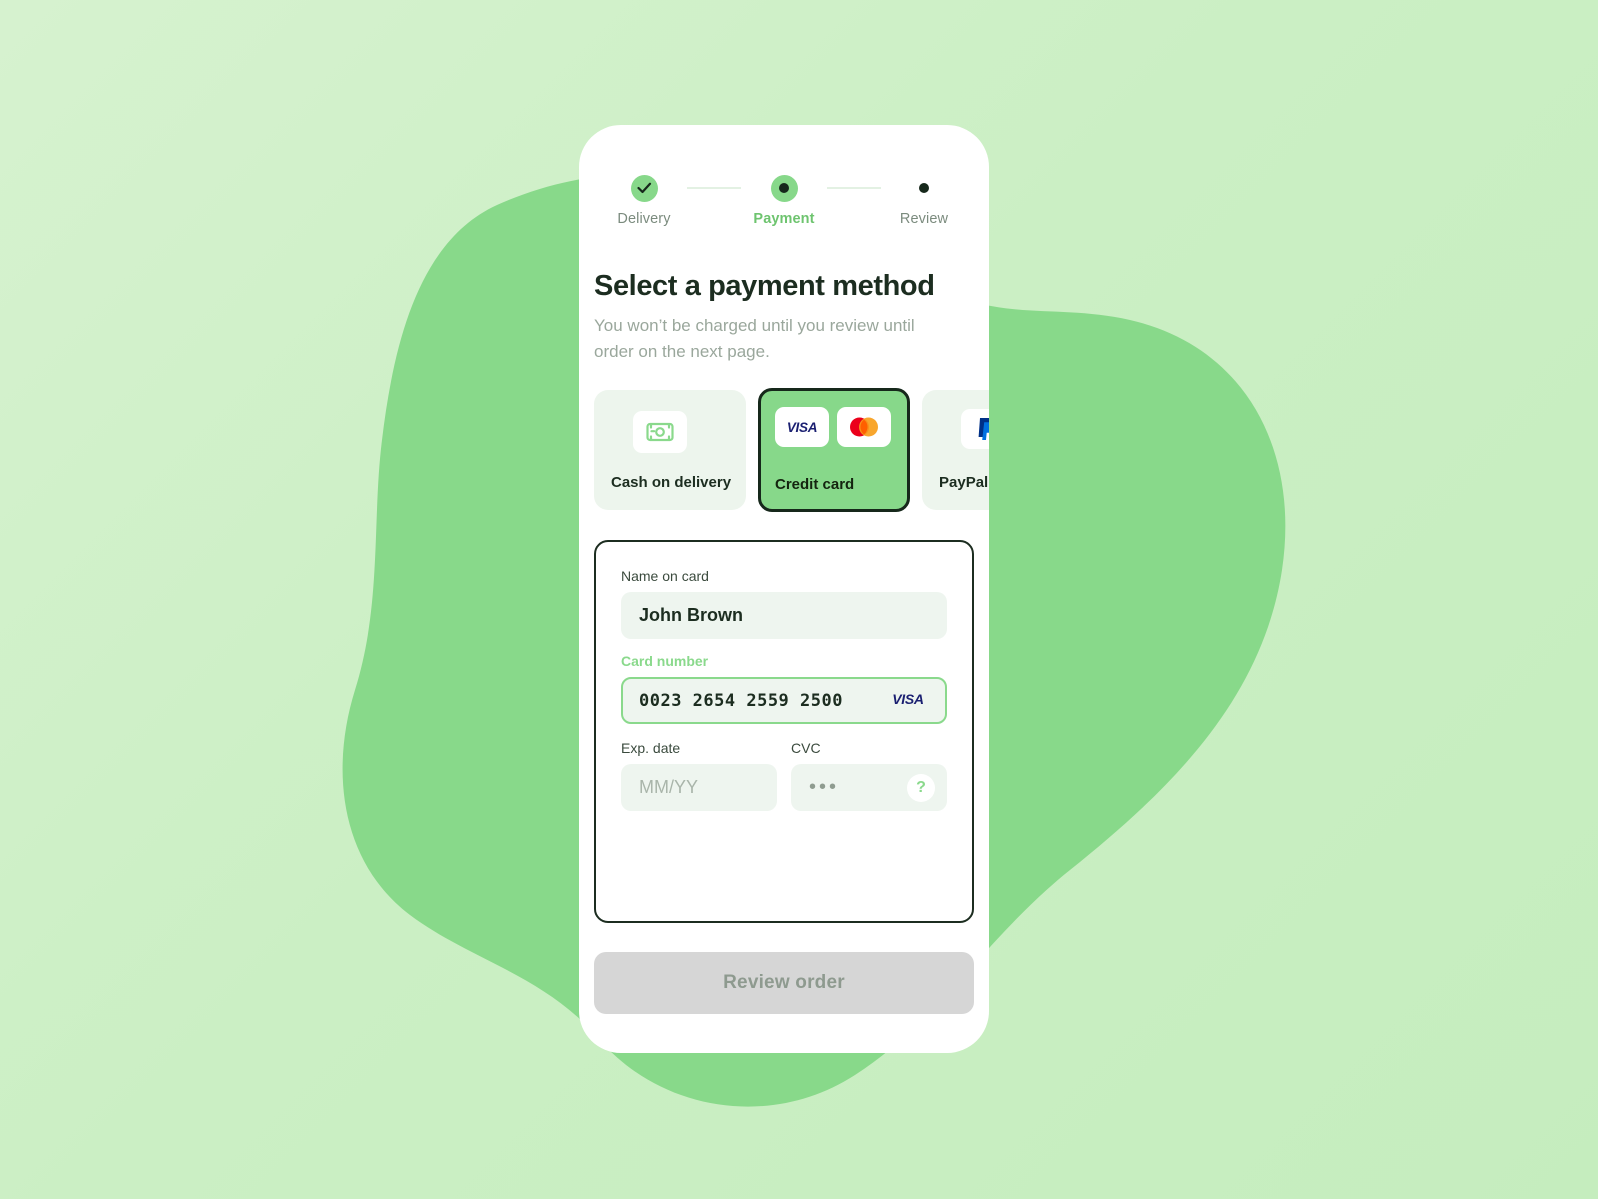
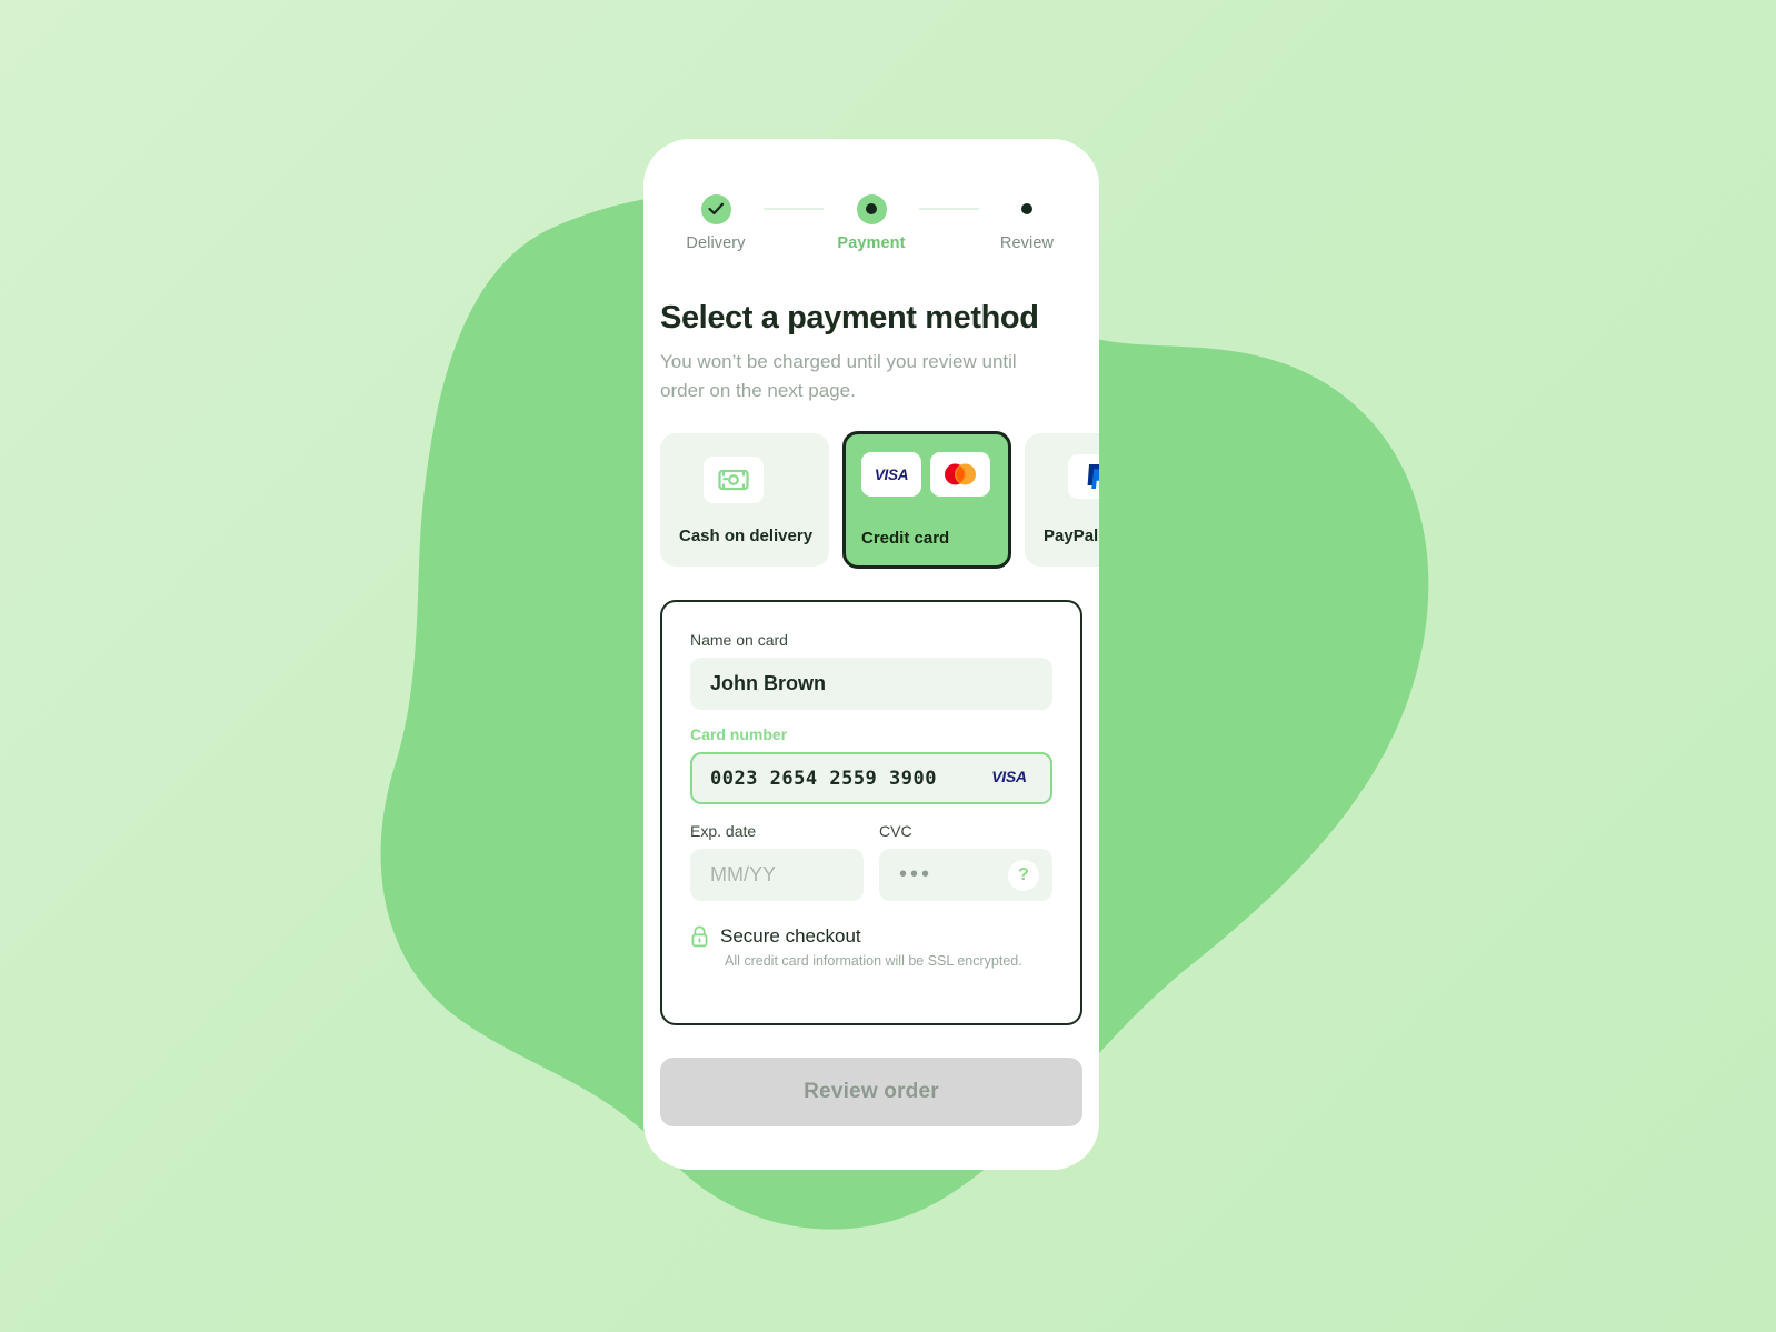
  Delivery
  Payment
  Review
  Select a payment method
  You won’t be charged until you review until order on the next page.
  Cash on delivery
  VISA
  Credit card
  PayPal
  Name on card
  John Brown
  Card number
- 0023 2654 2559 2500
+ 0023 2654 2559 3900
  VISA
  Exp. date
  MM/YY
  CVC
  •••
  ?
+ Secure checkout
+ All credit card information will be SSL encrypted.
  Review order
